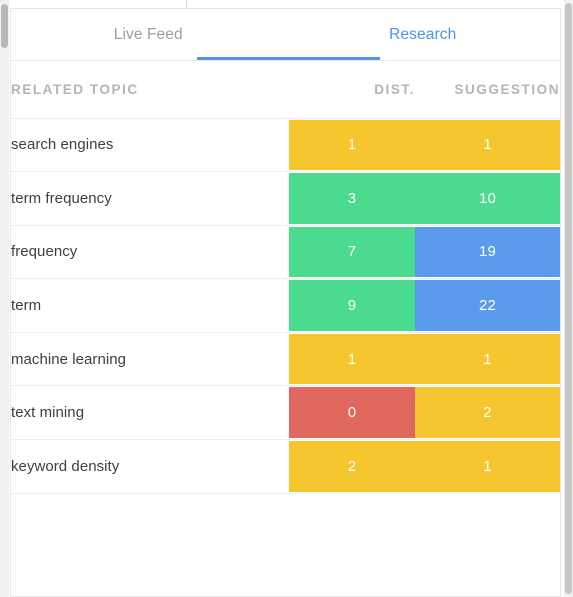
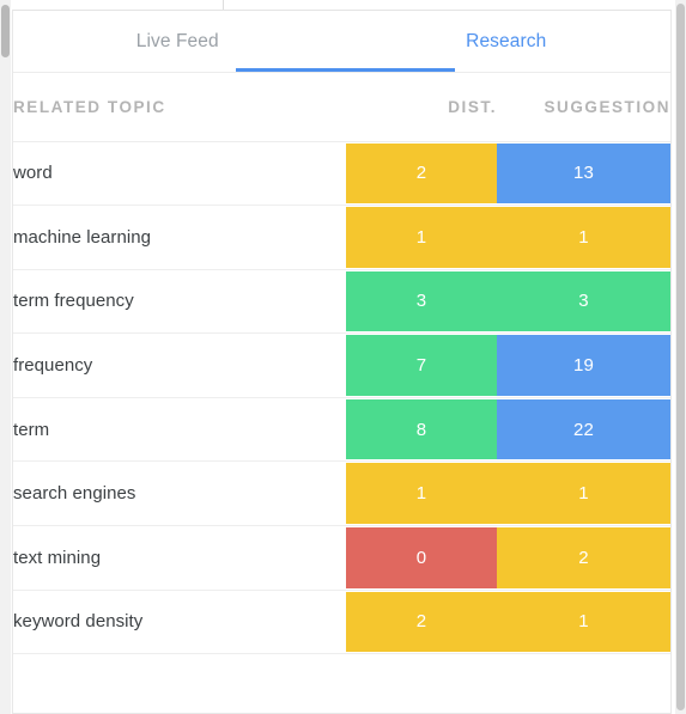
  Live Feed
  Research
  RELATED TOPIC	DIST.	SUGGESTION
+ word	2	13
- search engines	1 1
+ machine learning	1 1
- term frequency	3 10
+ term frequency	3 3
  frequency	7	19
- term	9	22
+ term	8	22
- machine learning	1 1
+ search engines	1 1
  text mining	0	2
  keyword density	2 1
